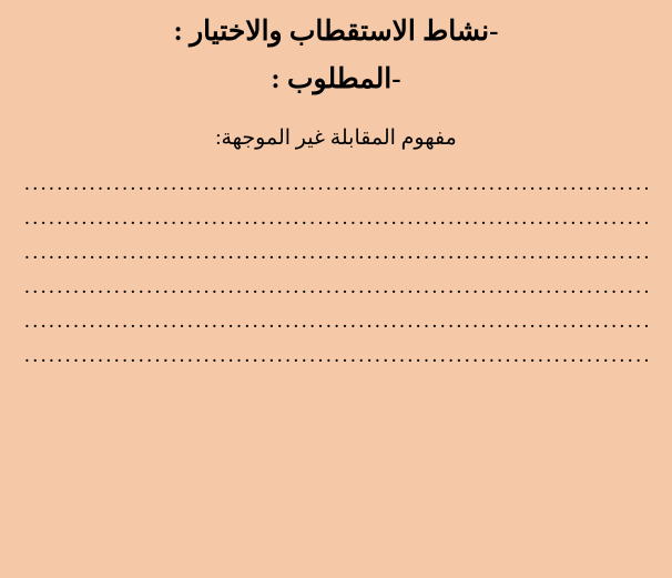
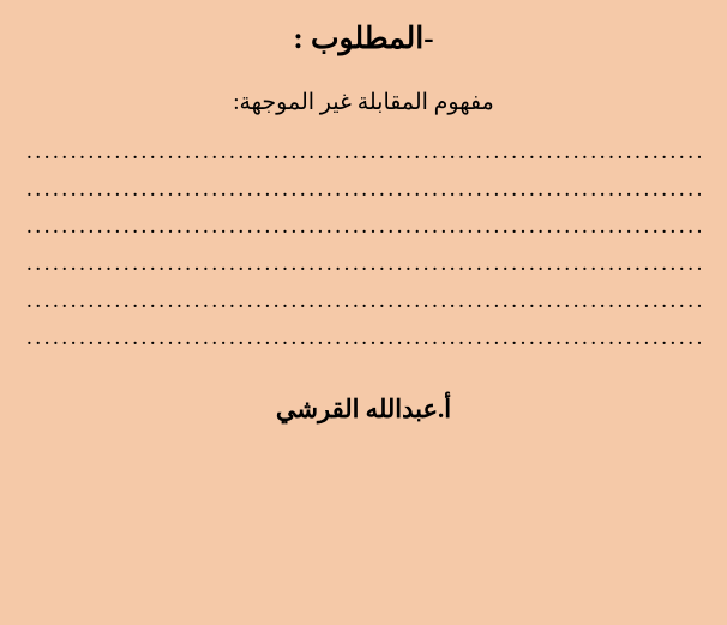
- -نشاط الاستقطاب والاختيار :
  -المطلوب :
  مفهوم المقابلة غير الموجهة:
  ............................................................................
  ............................................................................
  ............................................................................
  ............................................................................
  ............................................................................
  ............................................................................
+ أ.عبدالله القرشي
